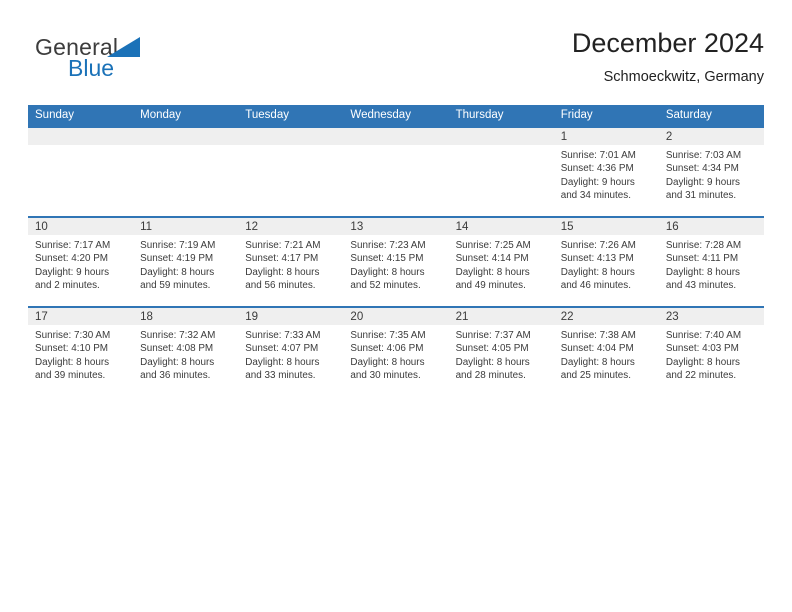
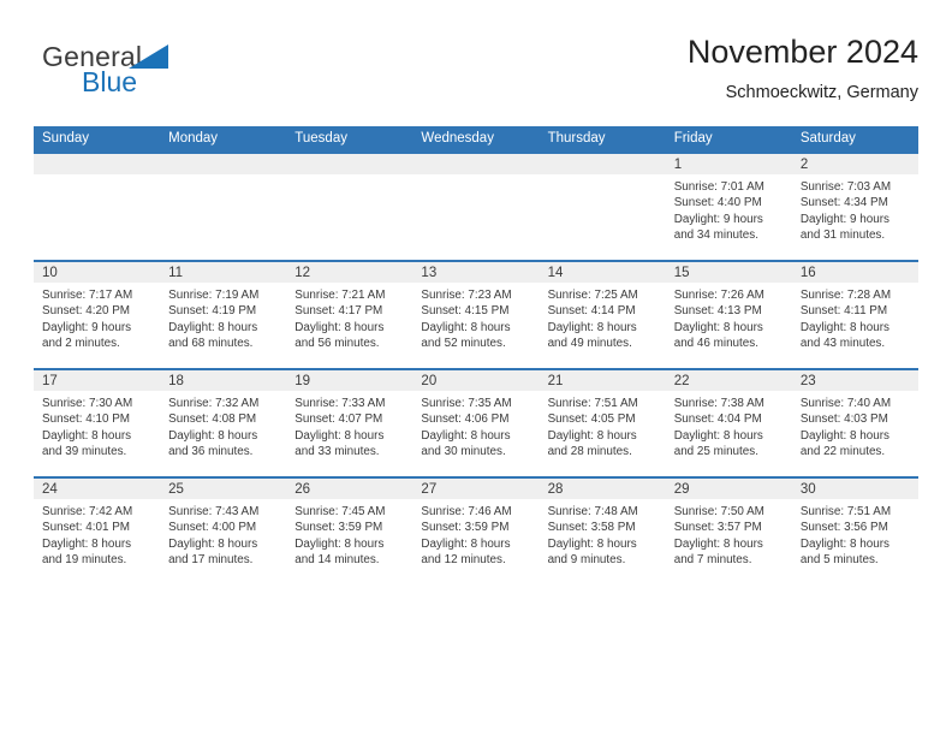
  General
  Blue
- December 2024
+ November 2024
  Schmoeckwitz, Germany
  Sunday	Monday	Tuesday	Wednesday	Thursday	Friday	Saturday
- 					1Sunrise: 7:01 AMSunset: 4:36 PMDaylight: 9 hoursand 34 minutes.	2Sunrise: 7:03 AMSunset: 4:34 PMDaylight: 9 hoursand 31 minutes.
+ 					1Sunrise: 7:01 AMSunset: 4:40 PMDaylight: 9 hoursand 34 minutes.	2Sunrise: 7:03 AMSunset: 4:34 PMDaylight: 9 hoursand 31 minutes.
- 10Sunrise: 7:17 AMSunset: 4:20 PMDaylight: 9 hoursand 2 minutes.	11Sunrise: 7:19 AMSunset: 4:19 PMDaylight: 8 hoursand 59 minutes.	12Sunrise: 7:21 AMSunset: 4:17 PMDaylight: 8 hoursand 56 minutes.	13Sunrise: 7:23 AMSunset: 4:15 PMDaylight: 8 hoursand 52 minutes.	14Sunrise: 7:25 AMSunset: 4:14 PMDaylight: 8 hoursand 49 minutes.	15Sunrise: 7:26 AMSunset: 4:13 PMDaylight: 8 hoursand 46 minutes.	16Sunrise: 7:28 AMSunset: 4:11 PMDaylight: 8 hoursand 43 minutes.
+ 10Sunrise: 7:17 AMSunset: 4:20 PMDaylight: 9 hoursand 2 minutes.	11Sunrise: 7:19 AMSunset: 4:19 PMDaylight: 8 hoursand 68 minutes.	12Sunrise: 7:21 AMSunset: 4:17 PMDaylight: 8 hoursand 56 minutes.	13Sunrise: 7:23 AMSunset: 4:15 PMDaylight: 8 hoursand 52 minutes.	14Sunrise: 7:25 AMSunset: 4:14 PMDaylight: 8 hoursand 49 minutes.	15Sunrise: 7:26 AMSunset: 4:13 PMDaylight: 8 hoursand 46 minutes.	16Sunrise: 7:28 AMSunset: 4:11 PMDaylight: 8 hoursand 43 minutes.
- 17Sunrise: 7:30 AMSunset: 4:10 PMDaylight: 8 hoursand 39 minutes.	18Sunrise: 7:32 AMSunset: 4:08 PMDaylight: 8 hoursand 36 minutes.	19Sunrise: 7:33 AMSunset: 4:07 PMDaylight: 8 hoursand 33 minutes.	20Sunrise: 7:35 AMSunset: 4:06 PMDaylight: 8 hoursand 30 minutes.	21Sunrise: 7:37 AMSunset: 4:05 PMDaylight: 8 hoursand 28 minutes.	22Sunrise: 7:38 AMSunset: 4:04 PMDaylight: 8 hoursand 25 minutes.	23Sunrise: 7:40 AMSunset: 4:03 PMDaylight: 8 hoursand 22 minutes.
+ 17Sunrise: 7:30 AMSunset: 4:10 PMDaylight: 8 hoursand 39 minutes.	18Sunrise: 7:32 AMSunset: 4:08 PMDaylight: 8 hoursand 36 minutes.	19Sunrise: 7:33 AMSunset: 4:07 PMDaylight: 8 hoursand 33 minutes.	20Sunrise: 7:35 AMSunset: 4:06 PMDaylight: 8 hoursand 30 minutes.	21Sunrise: 7:51 AMSunset: 4:05 PMDaylight: 8 hoursand 28 minutes.	22Sunrise: 7:38 AMSunset: 4:04 PMDaylight: 8 hoursand 25 minutes.	23Sunrise: 7:40 AMSunset: 4:03 PMDaylight: 8 hoursand 22 minutes.
+ 24Sunrise: 7:42 AMSunset: 4:01 PMDaylight: 8 hoursand 19 minutes.	25Sunrise: 7:43 AMSunset: 4:00 PMDaylight: 8 hoursand 17 minutes.	26Sunrise: 7:45 AMSunset: 3:59 PMDaylight: 8 hoursand 14 minutes.	27Sunrise: 7:46 AMSunset: 3:59 PMDaylight: 8 hoursand 12 minutes.	28Sunrise: 7:48 AMSunset: 3:58 PMDaylight: 8 hoursand 9 minutes.	29Sunrise: 7:50 AMSunset: 3:57 PMDaylight: 8 hoursand 7 minutes.	30Sunrise: 7:51 AMSunset: 3:56 PMDaylight: 8 hoursand 5 minutes.
